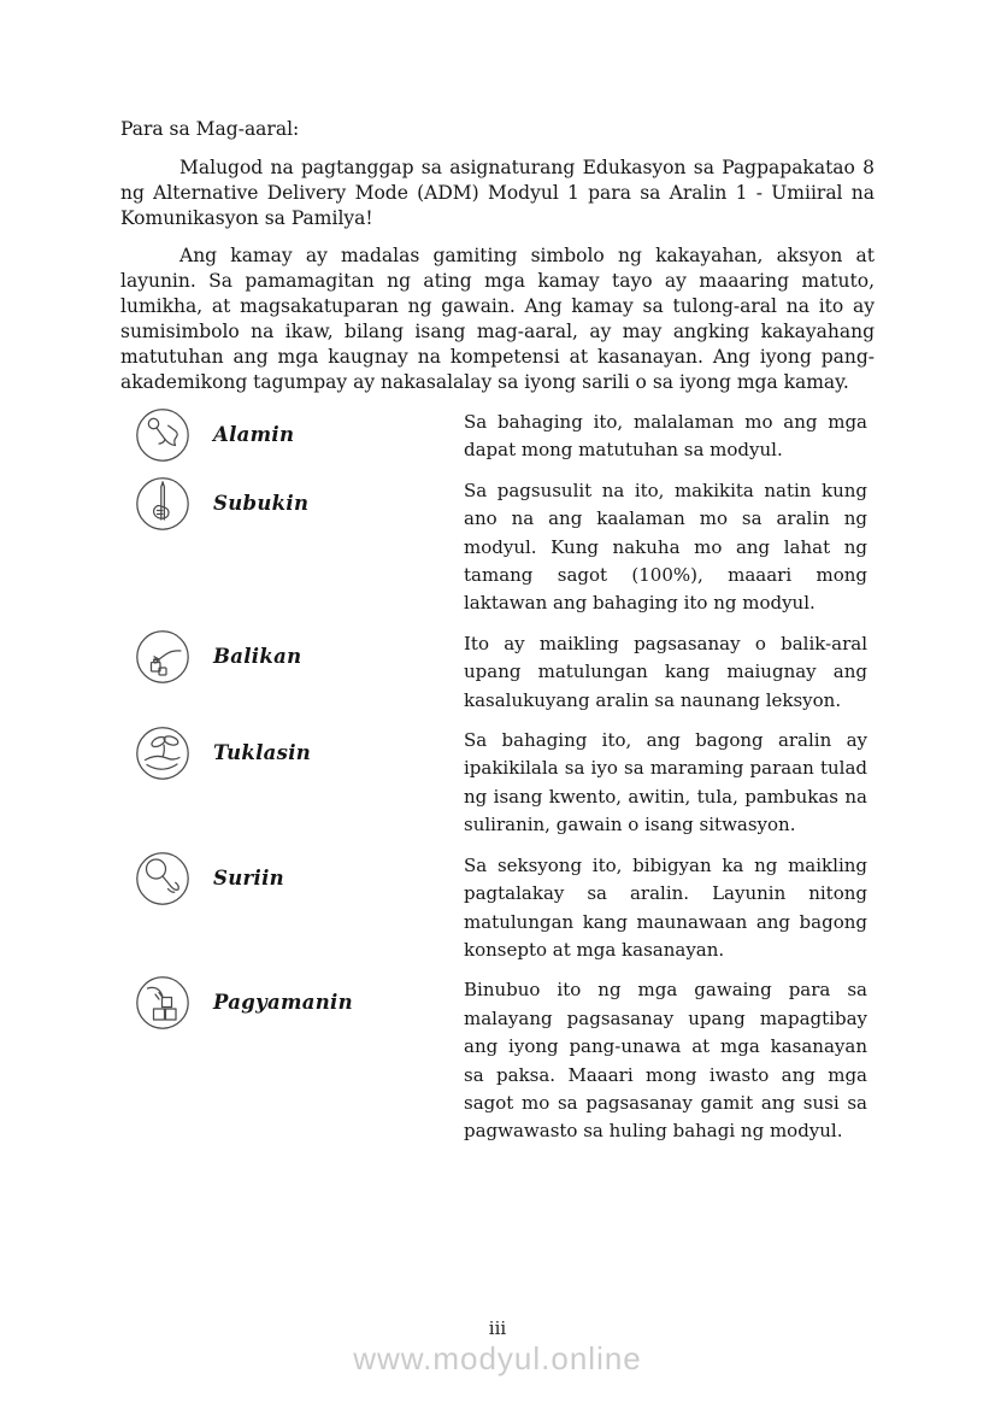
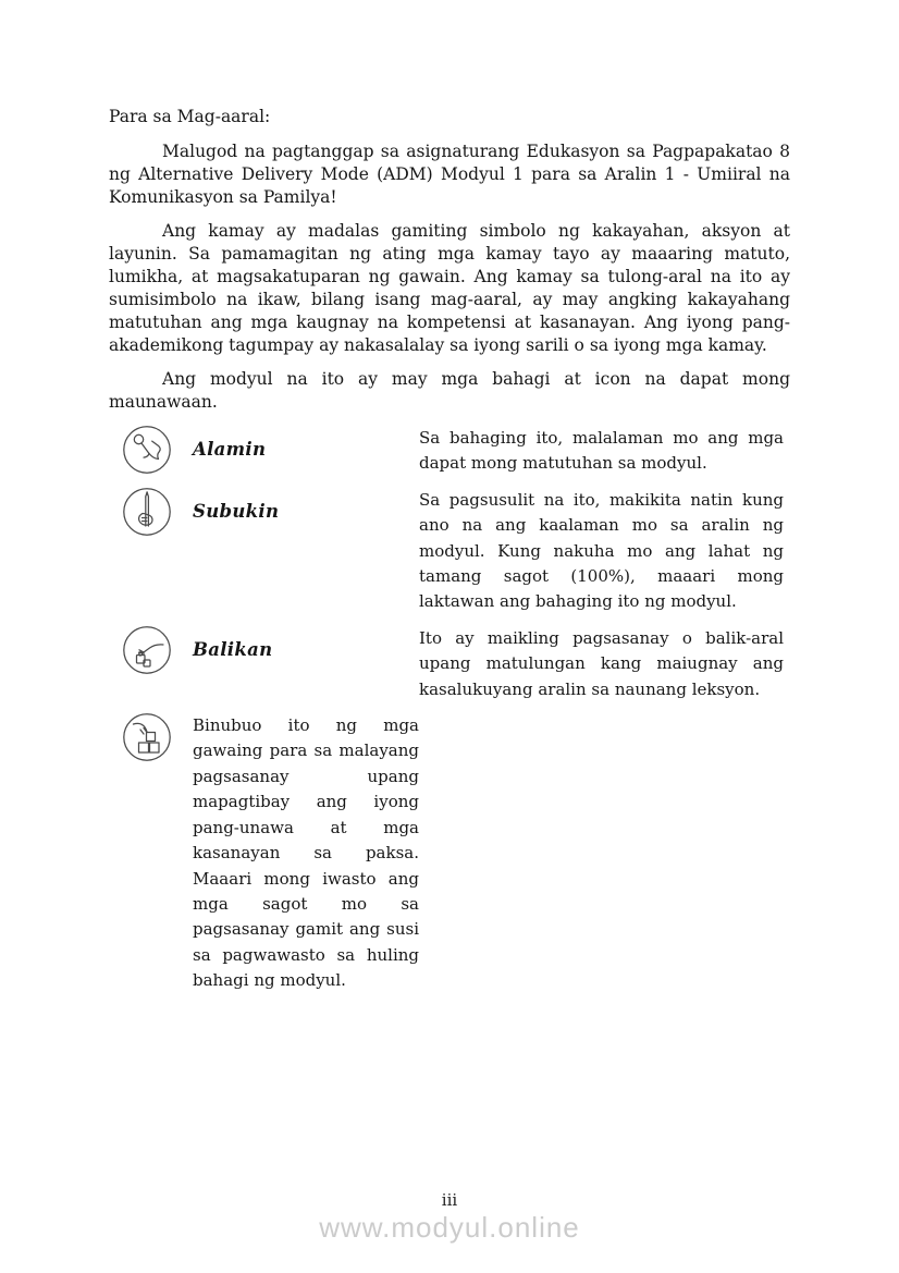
  Para sa Mag-aaral:
  Malugod na pagtanggap sa asignaturang Edukasyon sa Pagpapakatao 8 ng Alternative Delivery Mode (ADM) Modyul 1 para sa Aralin 1 - Umiiral na Komunikasyon sa Pamilya!
  Ang kamay ay madalas gamiting simbolo ng kakayahan, aksyon at layunin. Sa pamamagitan ng ating mga kamay tayo ay maaaring matuto, lumikha, at magsakatuparan ng gawain. Ang kamay sa tulong-aral na ito ay sumisimbolo na ikaw, bilang isang mag-aaral, ay may angking kakayahang matutuhan ang mga kaugnay na kompetensi at kasanayan. Ang iyong pang-akademikong tagumpay ay nakasalalay sa iyong sarili o sa iyong mga kamay.
+ Ang modyul na ito ay may mga bahagi at icon na dapat mong maunawaan.
  Alamin
  Sa bahaging ito, malalaman mo ang mga dapat mong matutuhan sa modyul.
  Subukin
  Sa pagsusulit na ito, makikita natin kung ano na ang kaalaman mo sa aralin ng modyul. Kung nakuha mo ang lahat ng tamang sagot (100%), maaari mong laktawan ang bahaging ito ng modyul.
  Balikan
  Ito ay maikling pagsasanay o balik-aral upang matulungan kang maiugnay ang kasalukuyang aralin sa naunang leksyon.
- Tuklasin
- Sa bahaging ito, ang bagong aralin ay ipakikilala sa iyo sa maraming paraan tulad ng isang kwento, awitin, tula, pambukas na suliranin, gawain o isang sitwasyon.
- Suriin
- Sa seksyong ito, bibigyan ka ng maikling pagtalakay sa aralin. Layunin nitong matulungan kang maunawaan ang bagong konsepto at mga kasanayan.
- Pagyamanin
  Binubuo ito ng mga gawaing para sa malayang pagsasanay upang mapagtibay ang iyong pang-unawa at mga kasanayan sa paksa. Maaari mong iwasto ang mga sagot mo sa pagsasanay gamit ang susi sa pagwawasto sa huling bahagi ng modyul.
  iii
  www.modyul.online
